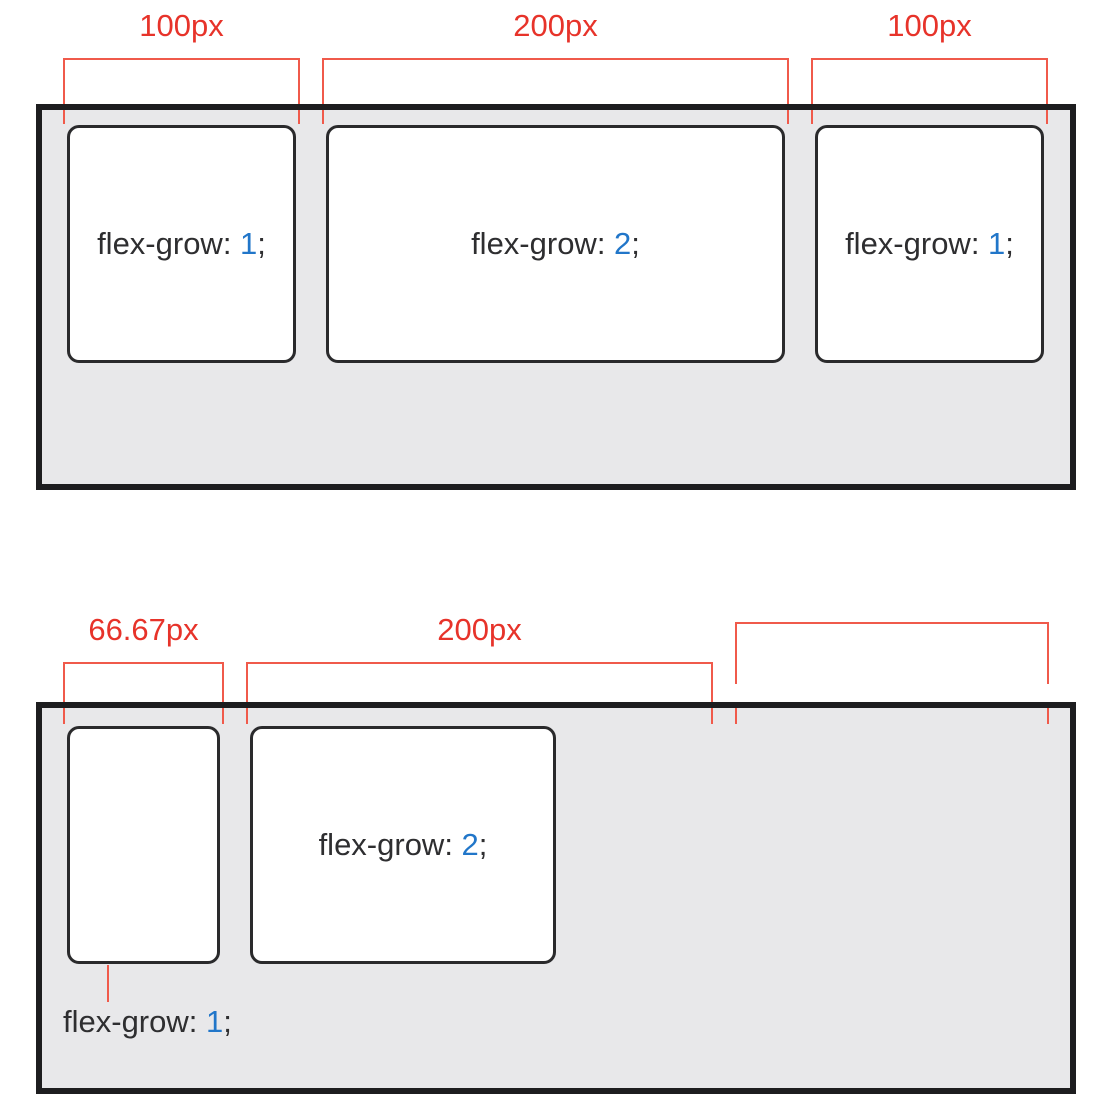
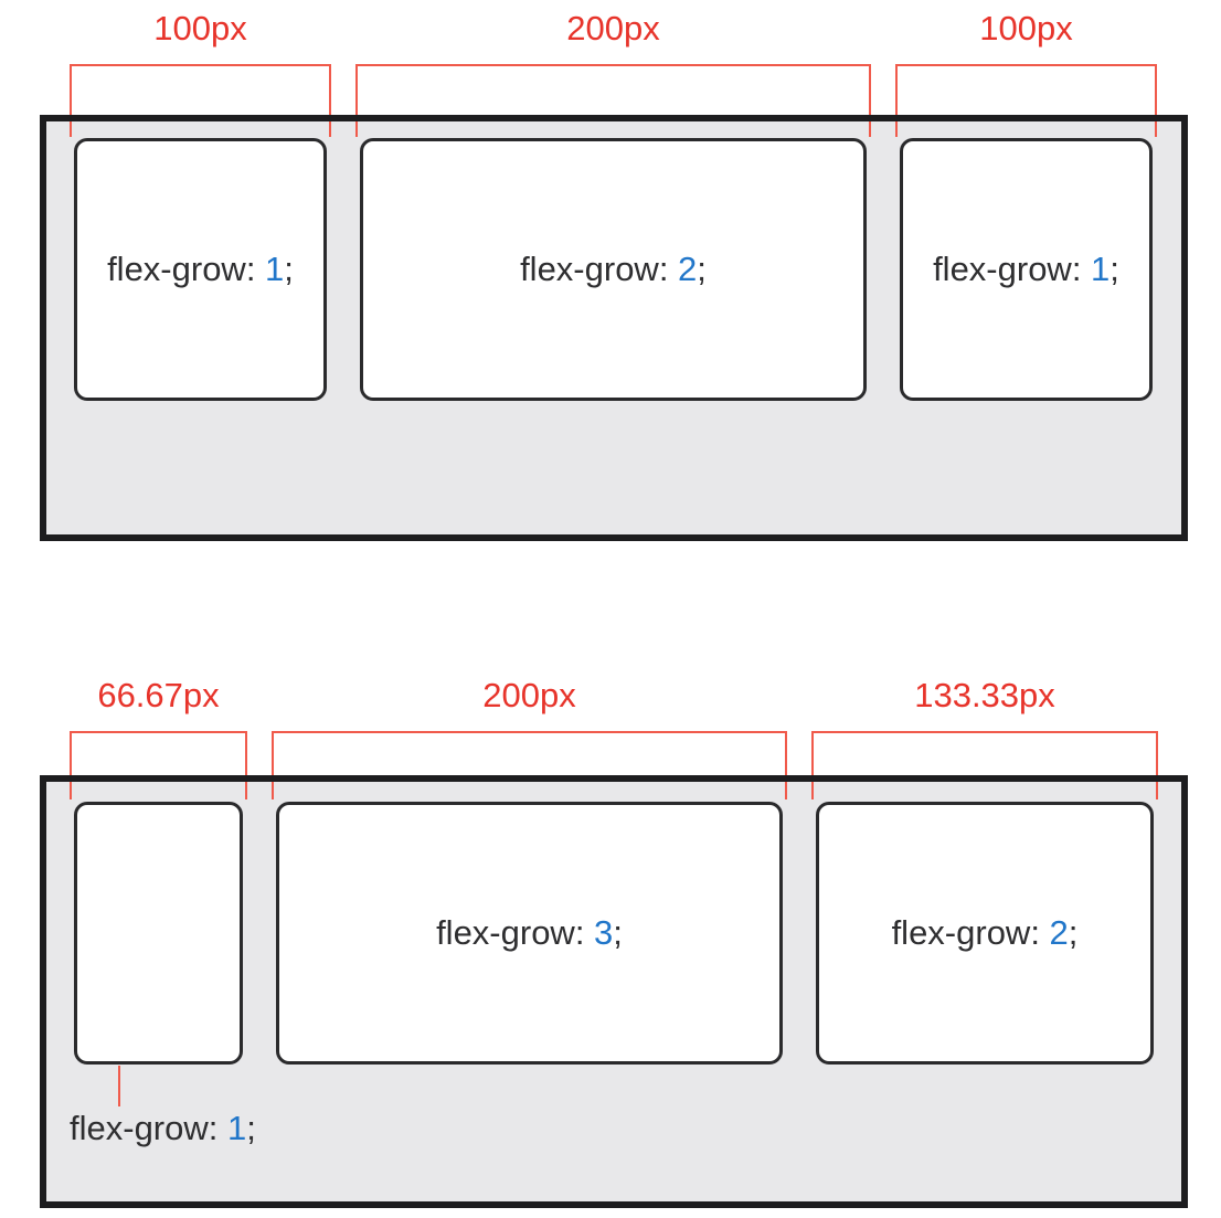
  100px
  200px
  100px
  flex-grow: 1;
  flex-grow: 2;
  flex-grow: 1;
  66.67px
  200px
+ 133.33px
+ flex-grow: 3;
  flex-grow: 2;
  flex-grow: 1;
